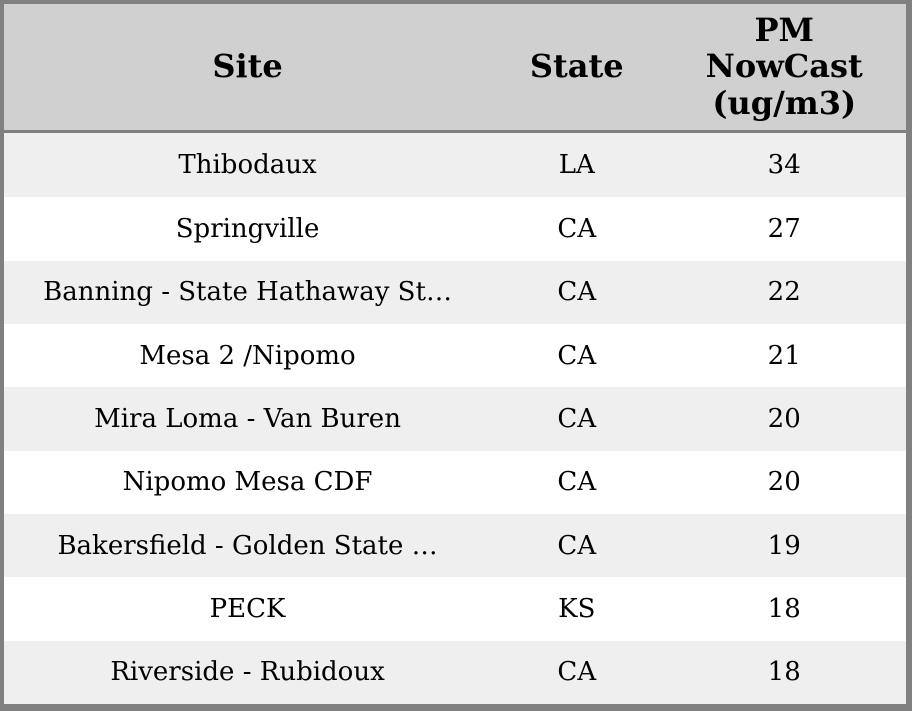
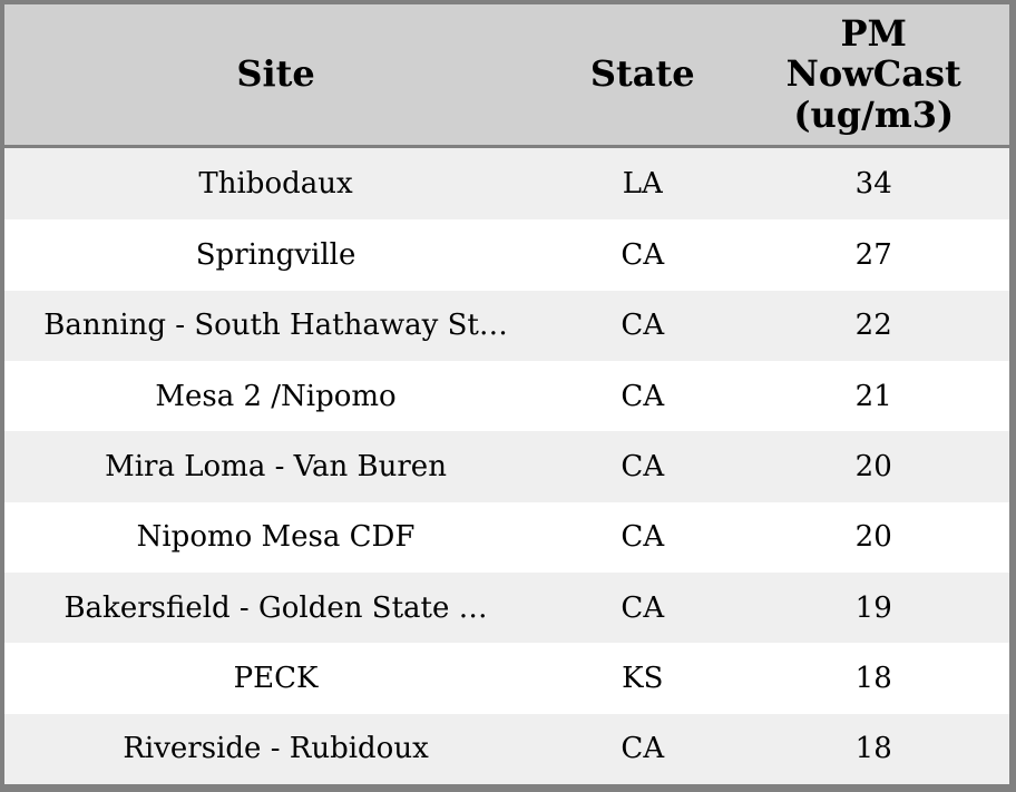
  Site	State	PM NowCast (ug/m3)
  Thibodaux	LA	34
  Springville	CA	27
- Banning - State Hathaway St…	CA	22
+ Banning - South Hathaway St…	CA	22
  Mesa 2 /Nipomo	CA	21
  Mira Loma - Van Buren	CA	20
  Nipomo Mesa CDF	CA	20
  Bakersfield - Golden State …	CA	19
  PECK	KS	18
  Riverside - Rubidoux	CA	18
